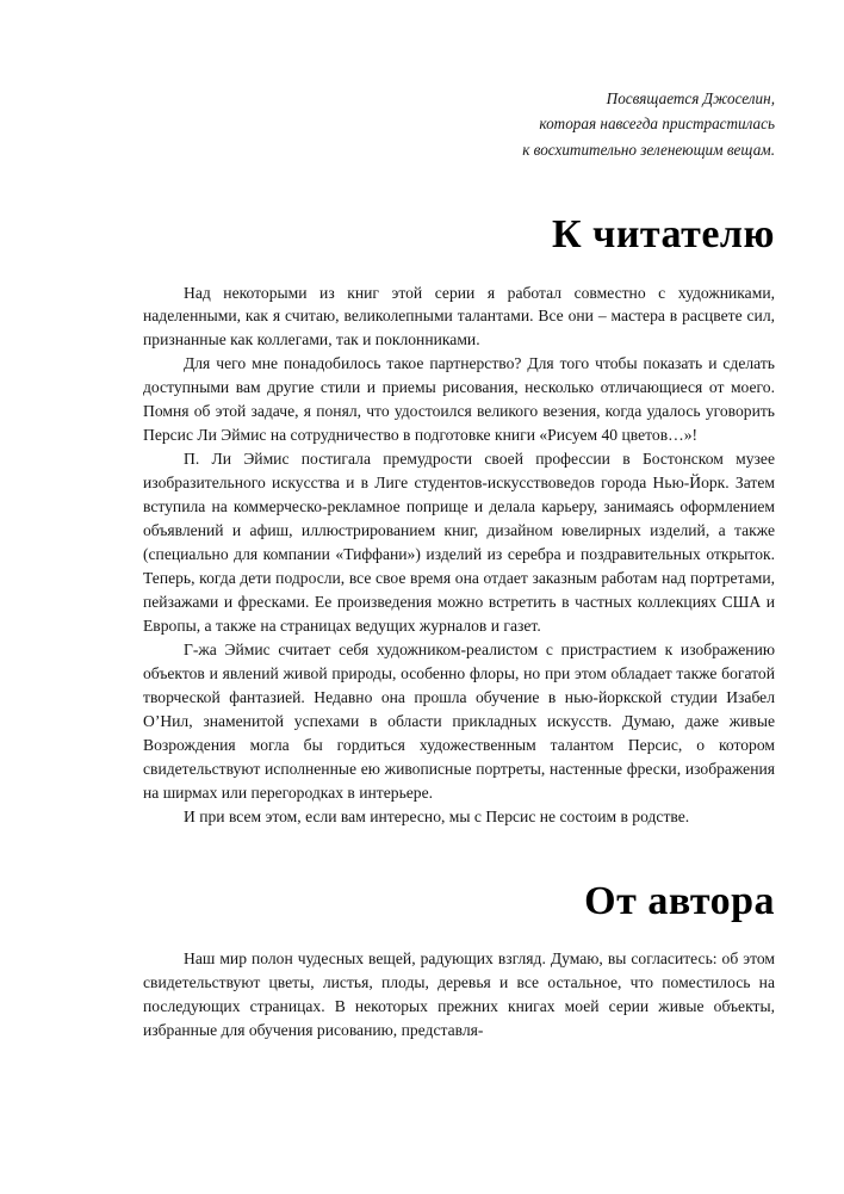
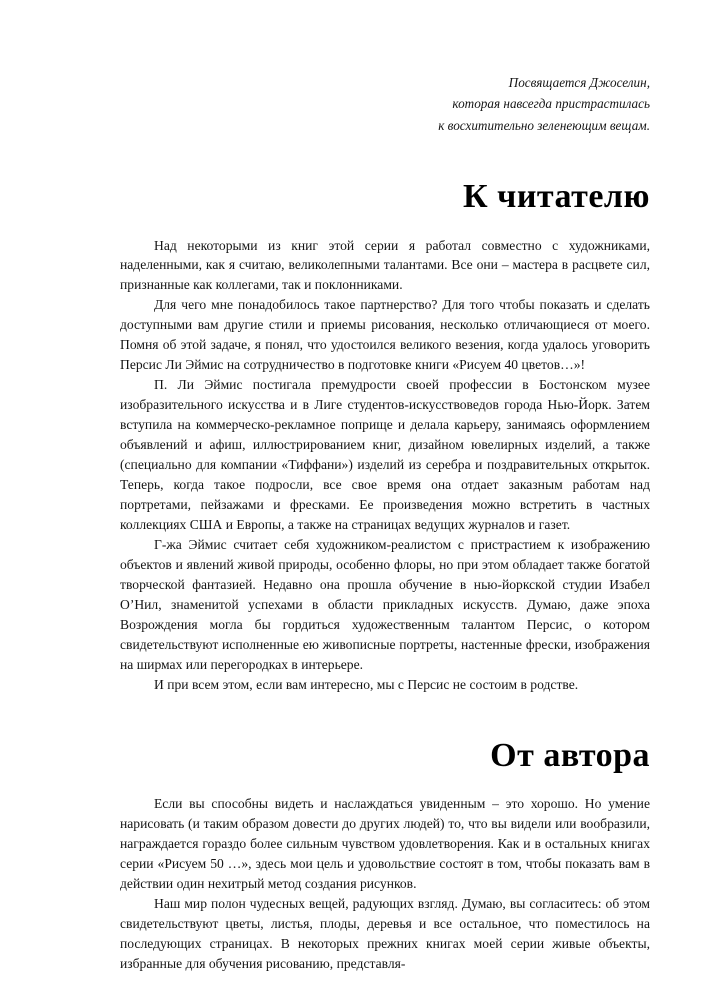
  Посвящается Джоселин,
  которая навсегда пристрастилась
  к восхитительно зеленеющим вещам.
  К читателю
  Над некоторыми из книг этой серии я работал совместно с художниками, наделенными, как я считаю, великолепными талантами. Все они – мастера в расцвете сил, признанные как коллегами, так и поклонниками.
  Для чего мне понадобилось такое партнерство? Для того чтобы показать и сделать доступными вам другие стили и приемы рисования, несколько отличающиеся от моего. Помня об этой задаче, я понял, что удостоился великого везения, когда удалось уговорить Персис Ли Эймис на сотрудничество в подготовке книги «Рисуем 40 цветов…»!
- П. Ли Эймис постигала премудрости своей профессии в Бостонском музее изобразительного искусства и в Лиге студентов-искусствоведов города Нью-Йорк. Затем вступила на коммерческо-рекламное поприще и делала карьеру, занимаясь оформлением объявлений и афиш, иллюстрированием книг, дизайном ювелирных изделий, а также (специально для компании «Тиффани») изделий из серебра и поздравительных открыток. Теперь, когда дети подросли, все свое время она отдает заказным работам над портретами, пейзажами и фресками. Ее произведения можно встретить в частных коллекциях США и Европы, а также на страницах ведущих журналов и газет.
+ П. Ли Эймис постигала премудрости своей профессии в Бостонском музее изобразительного искусства и в Лиге студентов-искусствоведов города Нью-Йорк. Затем вступила на коммерческо-рекламное поприще и делала карьеру, занимаясь оформлением объявлений и афиш, иллюстрированием книг, дизайном ювелирных изделий, а также (специально для компании «Тиффани») изделий из серебра и поздравительных открыток. Теперь, когда такое подросли, все свое время она отдает заказным работам над портретами, пейзажами и фресками. Ее произведения можно встретить в частных коллекциях США и Европы, а также на страницах ведущих журналов и газет.
- Г-жа Эймис считает себя художником-реалистом с пристрастием к изображению объектов и явлений живой природы, особенно флоры, но при этом обладает также богатой творческой фантазией. Недавно она прошла обучение в нью-йоркской студии Изабел О’Нил, знаменитой успехами в области прикладных искусств. Думаю, даже живые Возрождения могла бы гордиться художественным талантом Персис, о котором свидетельствуют исполненные ею живописные портреты, настенные фрески, изображения на ширмах или перегородках в интерьере.
+ Г-жа Эймис считает себя художником-реалистом с пристрастием к изображению объектов и явлений живой природы, особенно флоры, но при этом обладает также богатой творческой фантазией. Недавно она прошла обучение в нью-йоркской студии Изабел О’Нил, знаменитой успехами в области прикладных искусств. Думаю, даже эпоха Возрождения могла бы гордиться художественным талантом Персис, о котором свидетельствуют исполненные ею живописные портреты, настенные фрески, изображения на ширмах или перегородках в интерьере.
  И при всем этом, если вам интересно, мы с Персис не состоим в родстве.
  От автора
+ Если вы способны видеть и наслаждаться увиденным – это хорошо. Но умение нарисовать (и таким образом довести до других людей) то, что вы видели или вообразили, награждается гораздо более сильным чувством удовлетворения. Как и в остальных книгах серии «Рисуем 50 …», здесь мои цель и удовольствие состоят в том, чтобы показать вам в действии один нехитрый метод создания рисунков.
  Наш мир полон чудесных вещей, радующих взгляд. Думаю, вы согласитесь: об этом свидетельствуют цветы, листья, плоды, деревья и все остальное, что поместилось на последующих страницах. В некоторых прежних книгах моей серии живые объекты, избранные для обучения рисованию, представля-
